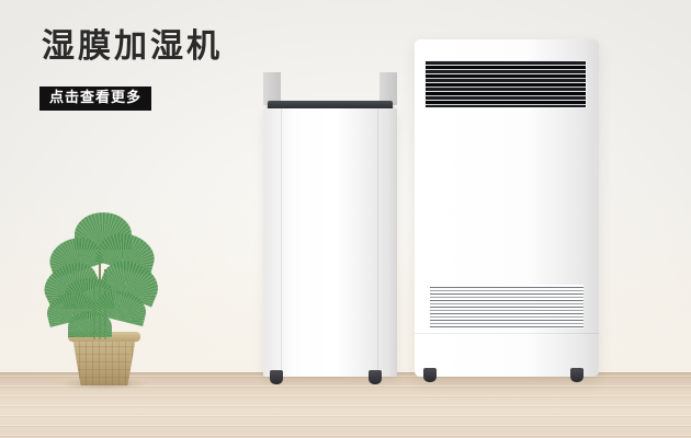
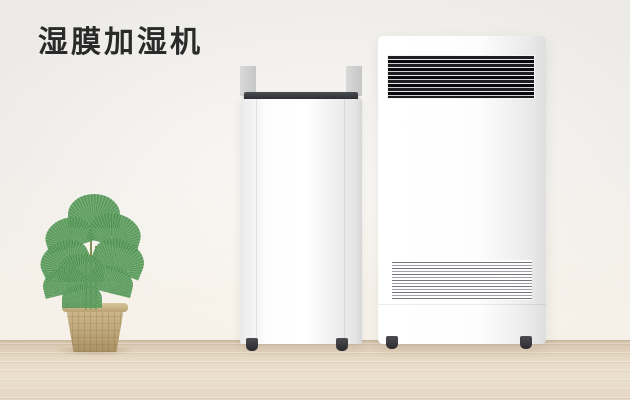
  湿膜加湿机
- 点击查看更多
